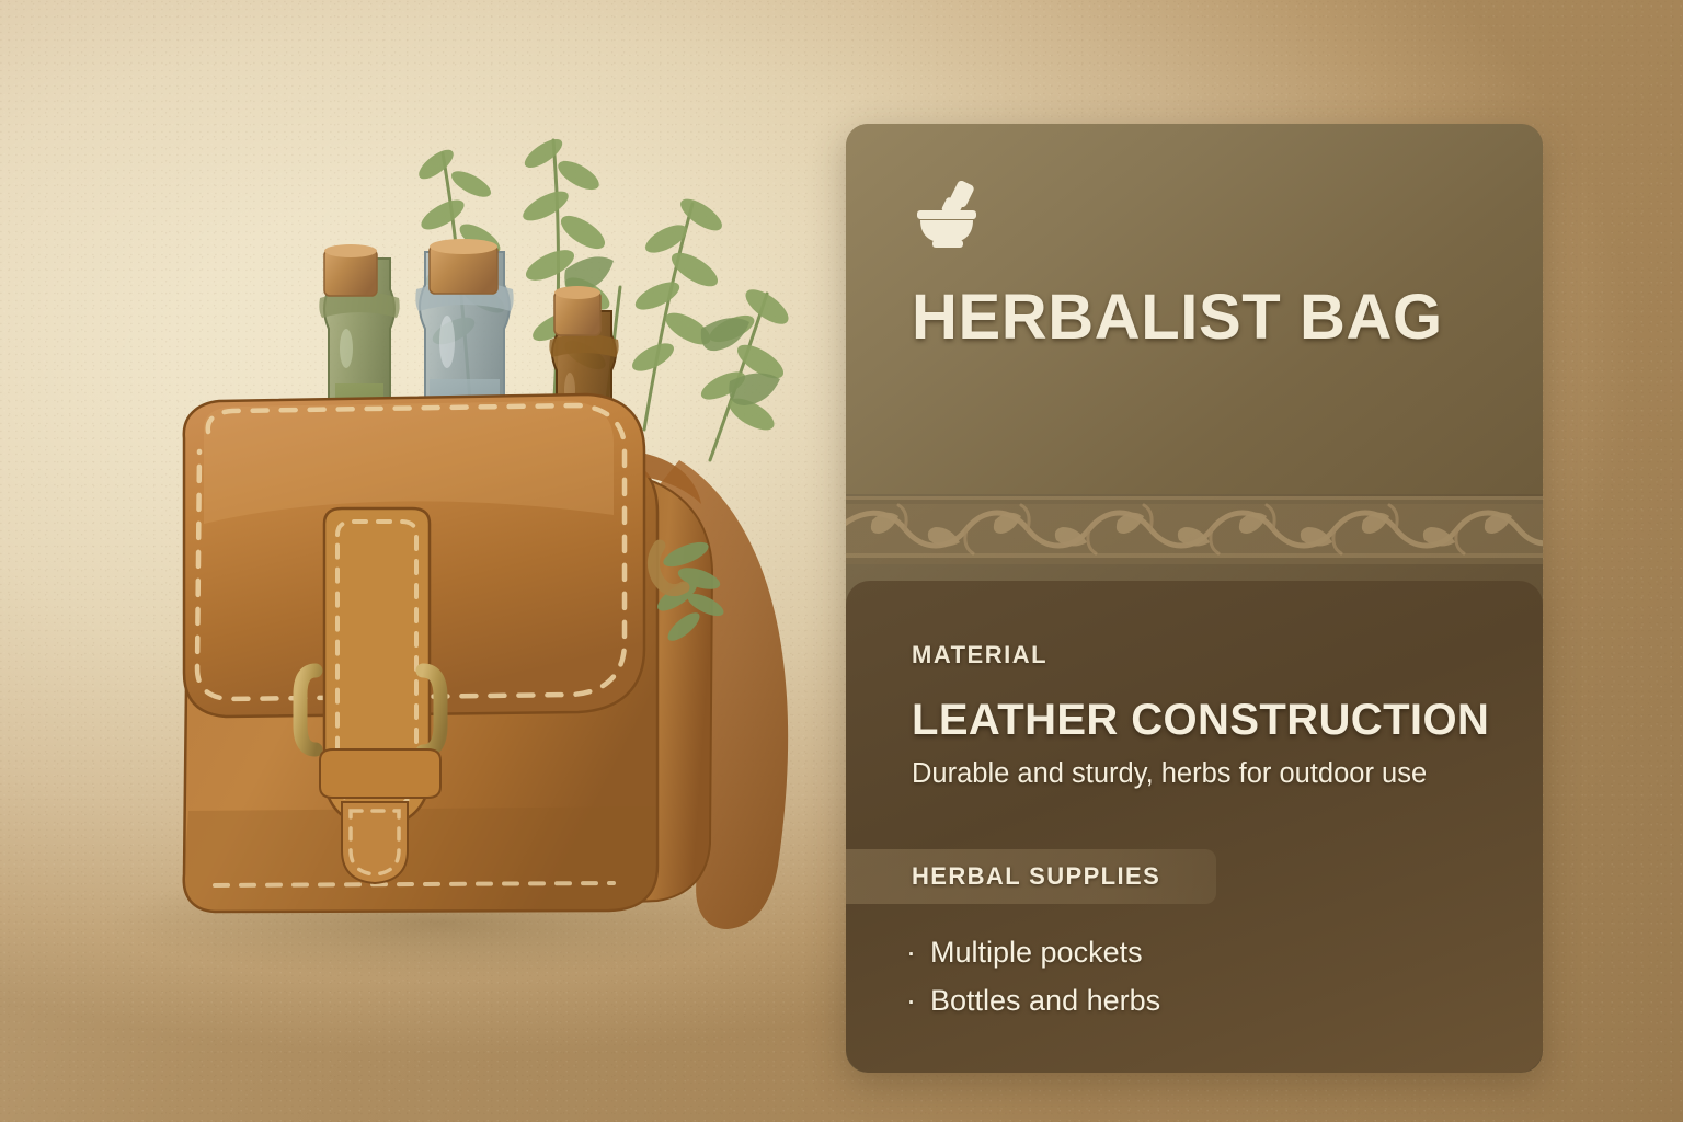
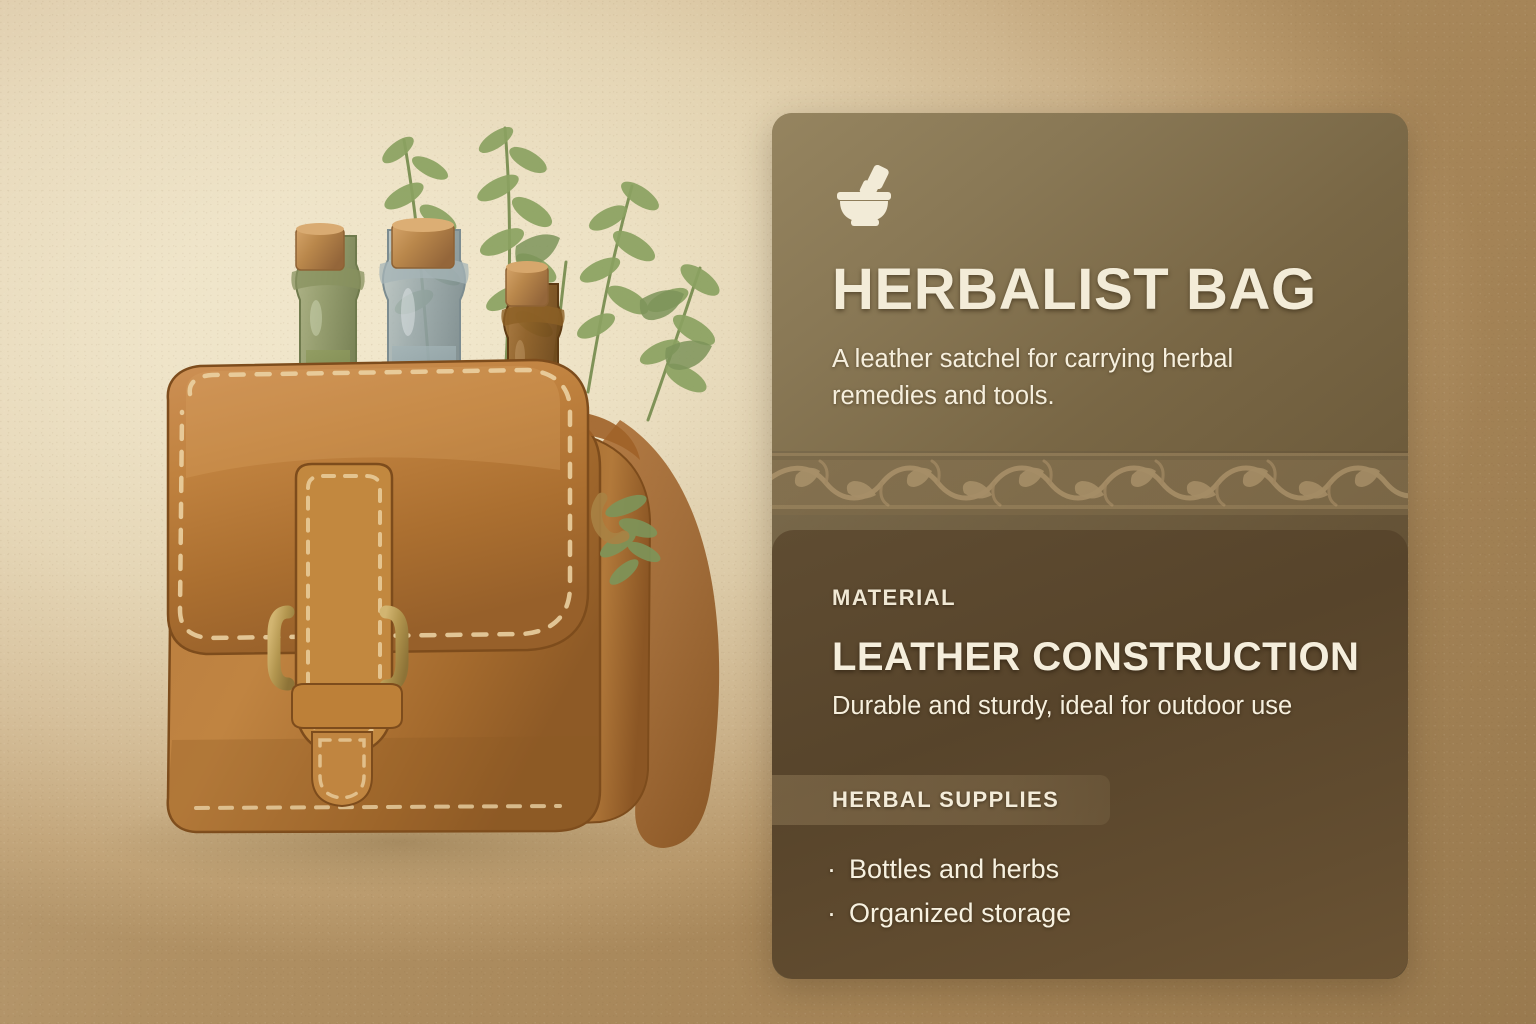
  HERBALIST BAG
+ A leather satchel for carrying herbal remedies and tools.
  MATERIAL
  LEATHER CONSTRUCTION
- Durable and sturdy, herbs for outdoor use
+ Durable and sturdy, ideal for outdoor use
  HERBAL SUPPLIES
- · Multiple pockets
  · Bottles and herbs
+ · Organized storage
